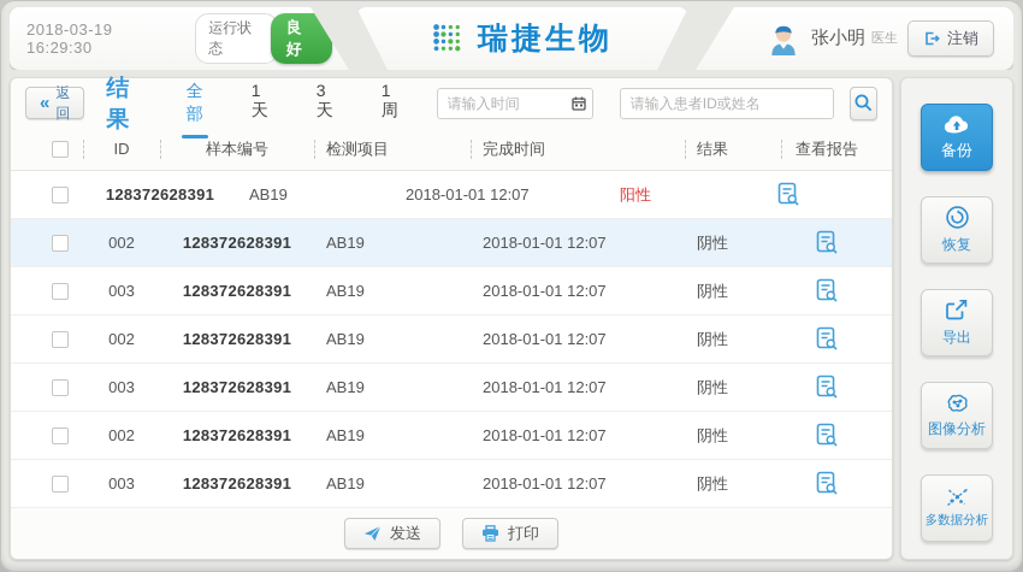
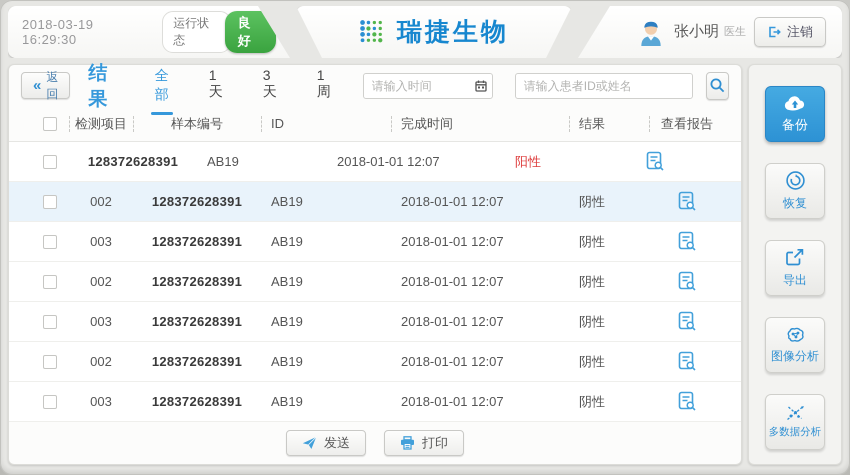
  2018-03-19 16:29:30
  运行状态
  良好
  瑞捷生物
  张小明
  医生
  注销
  «
  返回
  结果
  全部
  1天
  3天
  1周
  请输入时间
  请输入患者ID或姓名
- ID
+ 检测项目
  样本编号
- 检测项目
+ ID
  完成时间
  结果
  查看报告
  128372628391
  AB19
  2018-01-01 12:07
  阳性
  002
  128372628391
  AB19
  2018-01-01 12:07
  阴性
  003
  128372628391
  AB19
  2018-01-01 12:07
  阴性
  002
  128372628391
  AB19
  2018-01-01 12:07
  阴性
  003
  128372628391
  AB19
  2018-01-01 12:07
  阴性
  002
  128372628391
  AB19
  2018-01-01 12:07
  阴性
  003
  128372628391
  AB19
  2018-01-01 12:07
  阴性
  发送
  打印
  备份
  恢复
  导出
  图像分析
  多数据分析
